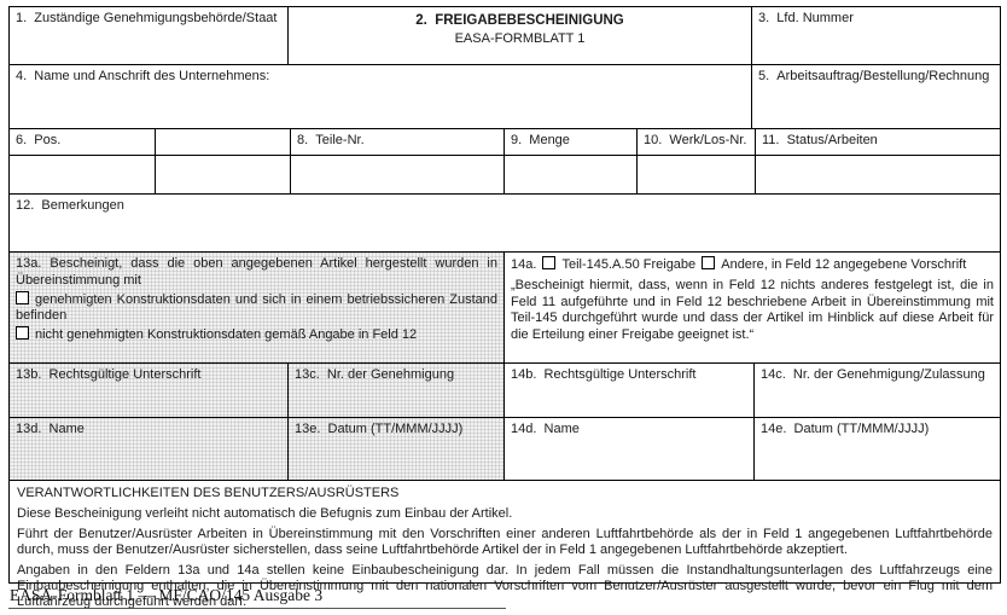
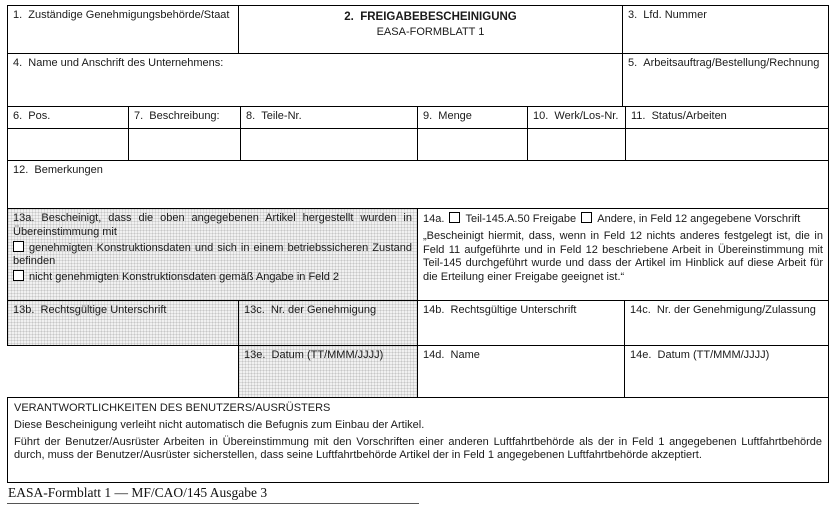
  1. Zuständige Genehmigungsbehörde/Staat
  2. FREIGABEBESCHEINIGUNG
  EASA-FORMBLATT 1
  3. Lfd. Nummer
  4. Name und Anschrift des Unternehmens:
  5. Arbeitsauftrag/Bestellung/Rechnung
  6. Pos.
+ 7. Beschreibung:
  8. Teile-Nr.
  9. Menge
  10. Werk/Los-Nr.
  11. Status/Arbeiten
  12. Bemerkungen
  13a. Bescheinigt, dass die oben angegebenen Artikel hergestellt wurden in Übereinstimmung mit
  genehmigten Konstruktionsdaten und sich in einem betriebssicheren Zustand befinden
- nicht genehmigten Konstruktionsdaten gemäß Angabe in Feld 12
+ nicht genehmigten Konstruktionsdaten gemäß Angabe in Feld 2
  14a. Teil-145.A.50 Freigabe Andere, in Feld 12 angegebene Vorschrift
  „Bescheinigt hiermit, dass, wenn in Feld 12 nichts anderes festgelegt ist, die in Feld 11 aufgeführte und in Feld 12 beschriebene Arbeit in Übereinstimmung mit Teil-145 durchgeführt wurde und dass der Artikel im Hinblick auf diese Arbeit für die Erteilung einer Freigabe geeignet ist.“
  13b. Rechtsgültige Unterschrift
  13c. Nr. der Genehmigung
  14b. Rechtsgültige Unterschrift
  14c. Nr. der Genehmigung/Zulassung
- 13d. Name
  13e. Datum (TT/MMM/JJJJ)
  14d. Name
  14e. Datum (TT/MMM/JJJJ)
  VERANTWORTLICHKEITEN DES BENUTZERS/AUSRÜSTERS
  Diese Bescheinigung verleiht nicht automatisch die Befugnis zum Einbau der Artikel.
  Führt der Benutzer/Ausrüster Arbeiten in Übereinstimmung mit den Vorschriften einer anderen Luftfahrtbehörde als der in Feld 1 angegebenen Luftfahrtbehörde durch, muss der Benutzer/Ausrüster sicherstellen, dass seine Luftfahrtbehörde Artikel der in Feld 1 angegebenen Luftfahrtbehörde akzeptiert.
- Angaben in den Feldern 13a und 14a stellen keine Einbaubescheinigung dar. In jedem Fall müssen die Instandhaltungsunterlagen des Luftfahrzeugs eine Einbaubescheinigung enthalten, die in Übereinstimmung mit den nationalen Vorschriften vom Benutzer/Ausrüster ausgestellt wurde, bevor ein Flug mit dem Luftfahrzeug durchgeführt werden darf.
  EASA-Formblatt 1 — MF/CAO/145 Ausgabe 3
